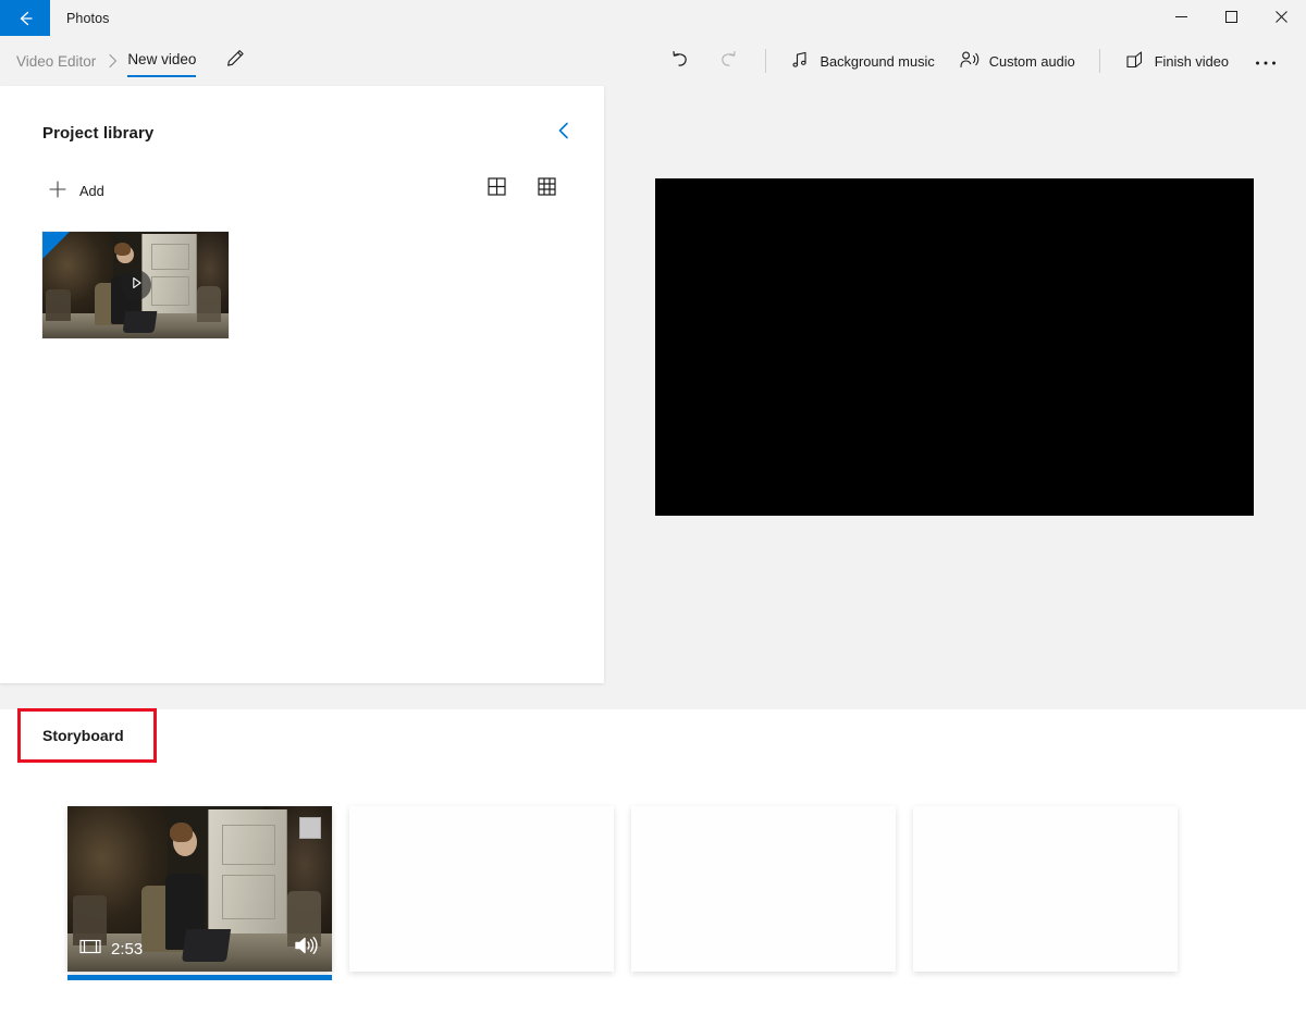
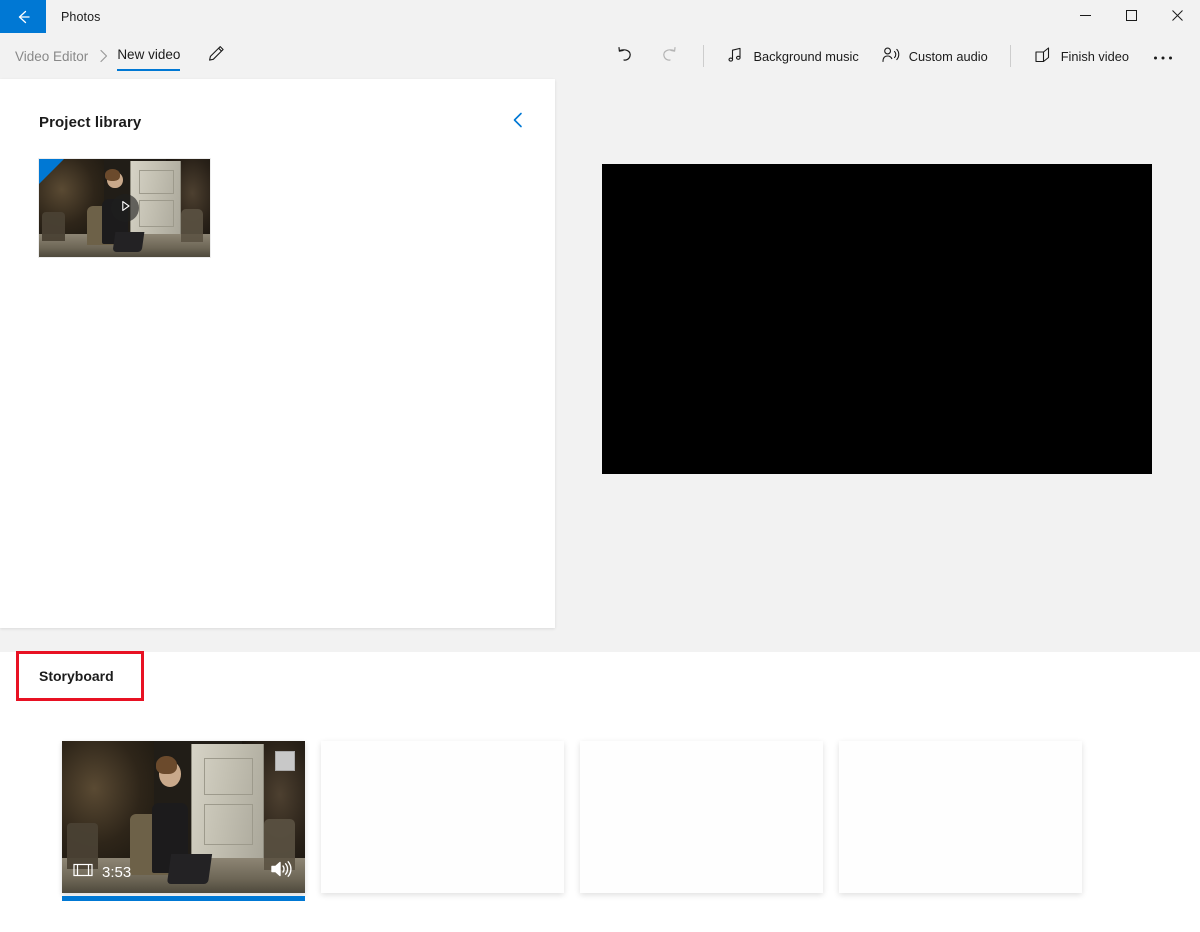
  Photos
  Video Editor
  New video
  Background music
  Custom audio
  Finish video
  Project library
- Add
  Storyboard
- 2:53
+ 3:53
